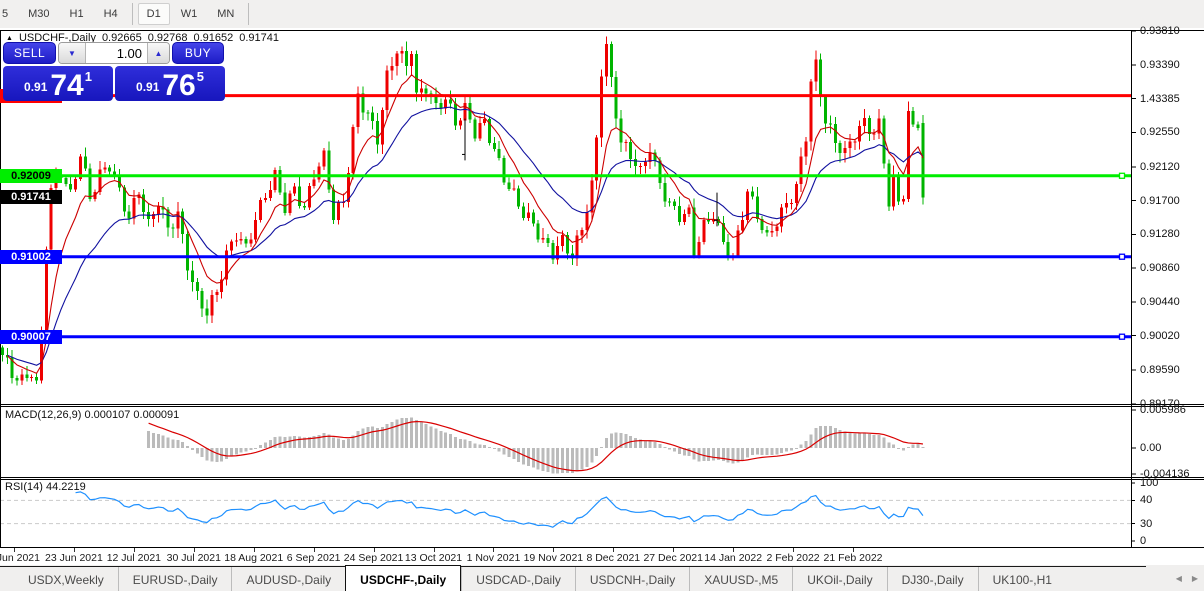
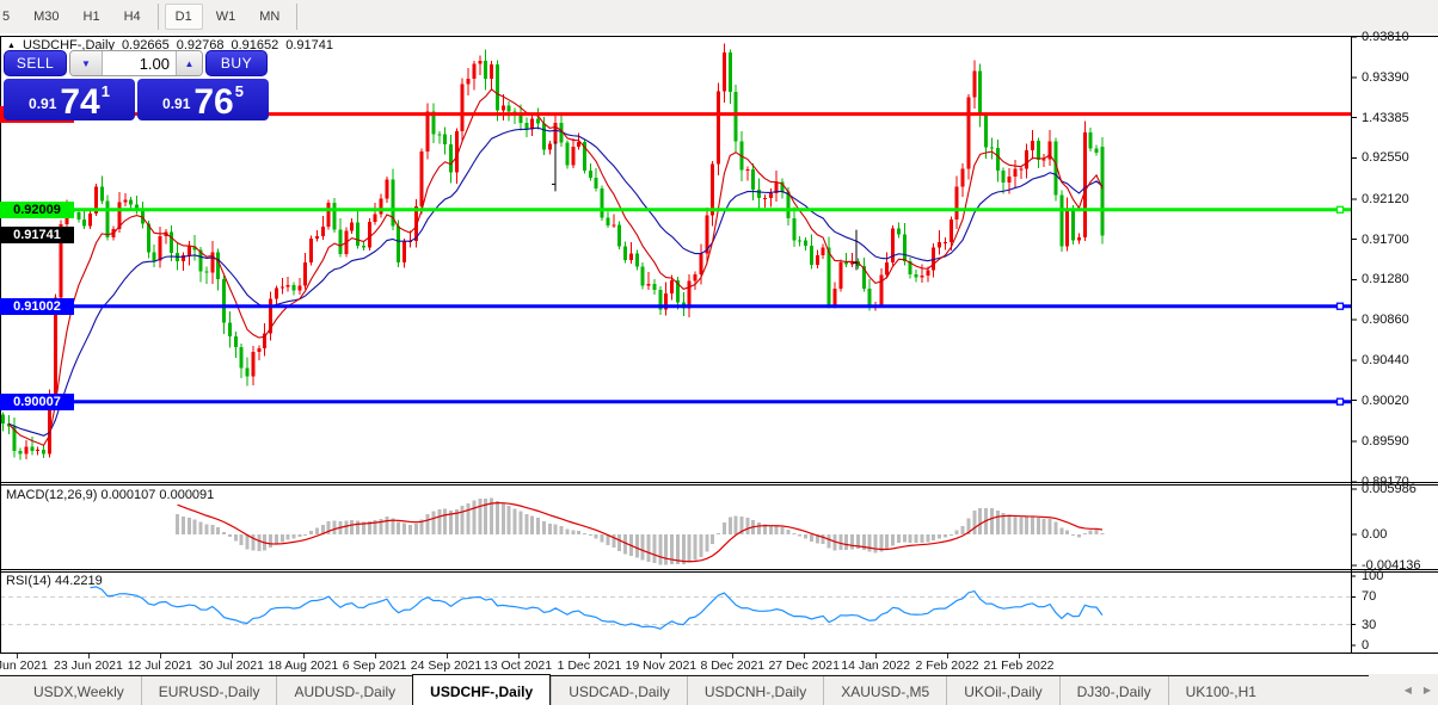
  5
  M30
  H1
  H4
  D1
  W1
  MN
  USDCHF-,Daily
  0.92665
  0.92768
  0.91652
  0.91741
  MACD(12,26,9) 0.000107 0.000091
  RSI(14) 44.2219
  0.92009
  0.91002
  0.90007
  0.91741
  0.93810
  0.93390
  1.43385
  0.92550
  0.92120
  0.91700
  0.91280
  0.90860
  0.90440
  0.90020
  0.89590
  0.89170
  0.005986
  0.00
  -0.004136
  100
- 40
+ 70
  30
  0
  SELL
  ▼
  1.00
  ▲
  BUY
  0.91
  74
  1
  0.91
  76
  5
  un 2021
  23 Jun 2021
  12 Jul 2021
  30 Jul 2021
  18 Aug 2021
  6 Sep 2021
  24 Sep 2021
  13 Oct 2021
- 1 Nov 2021
+ 1 Dec 2021
  19 Nov 2021
  8 Dec 2021
  27 Dec 2021
  14 Jan 2022
  2 Feb 2022
  21 Feb 2022
  USDX,Weekly
  EURUSD-,Daily
  AUDUSD-,Daily
  USDCHF-,Daily
  USDCAD-,Daily
  USDCNH-,Daily
  XAUUSD-,M5
  UKOil-,Daily
  DJ30-,Daily
  UK100-,H1
  ◀
  ▶
